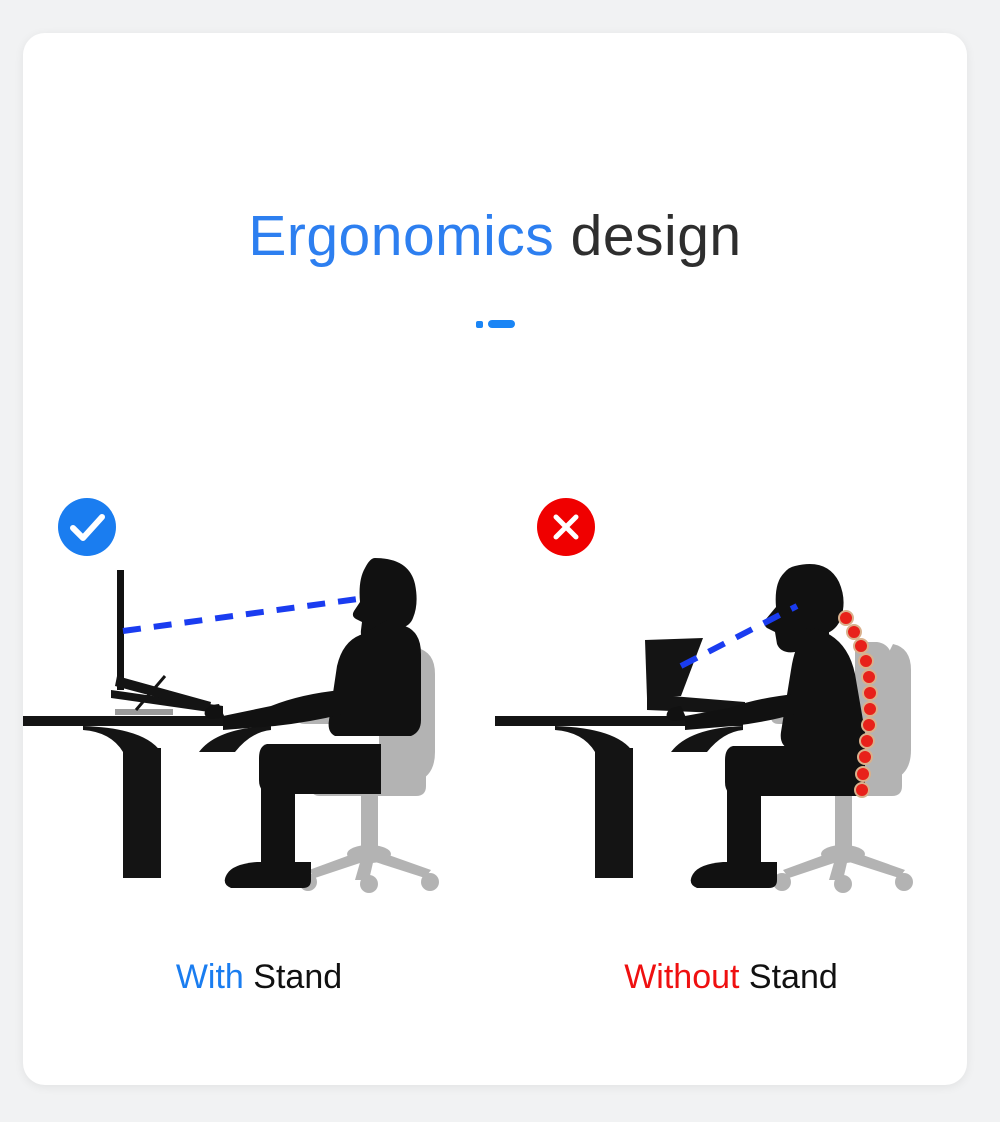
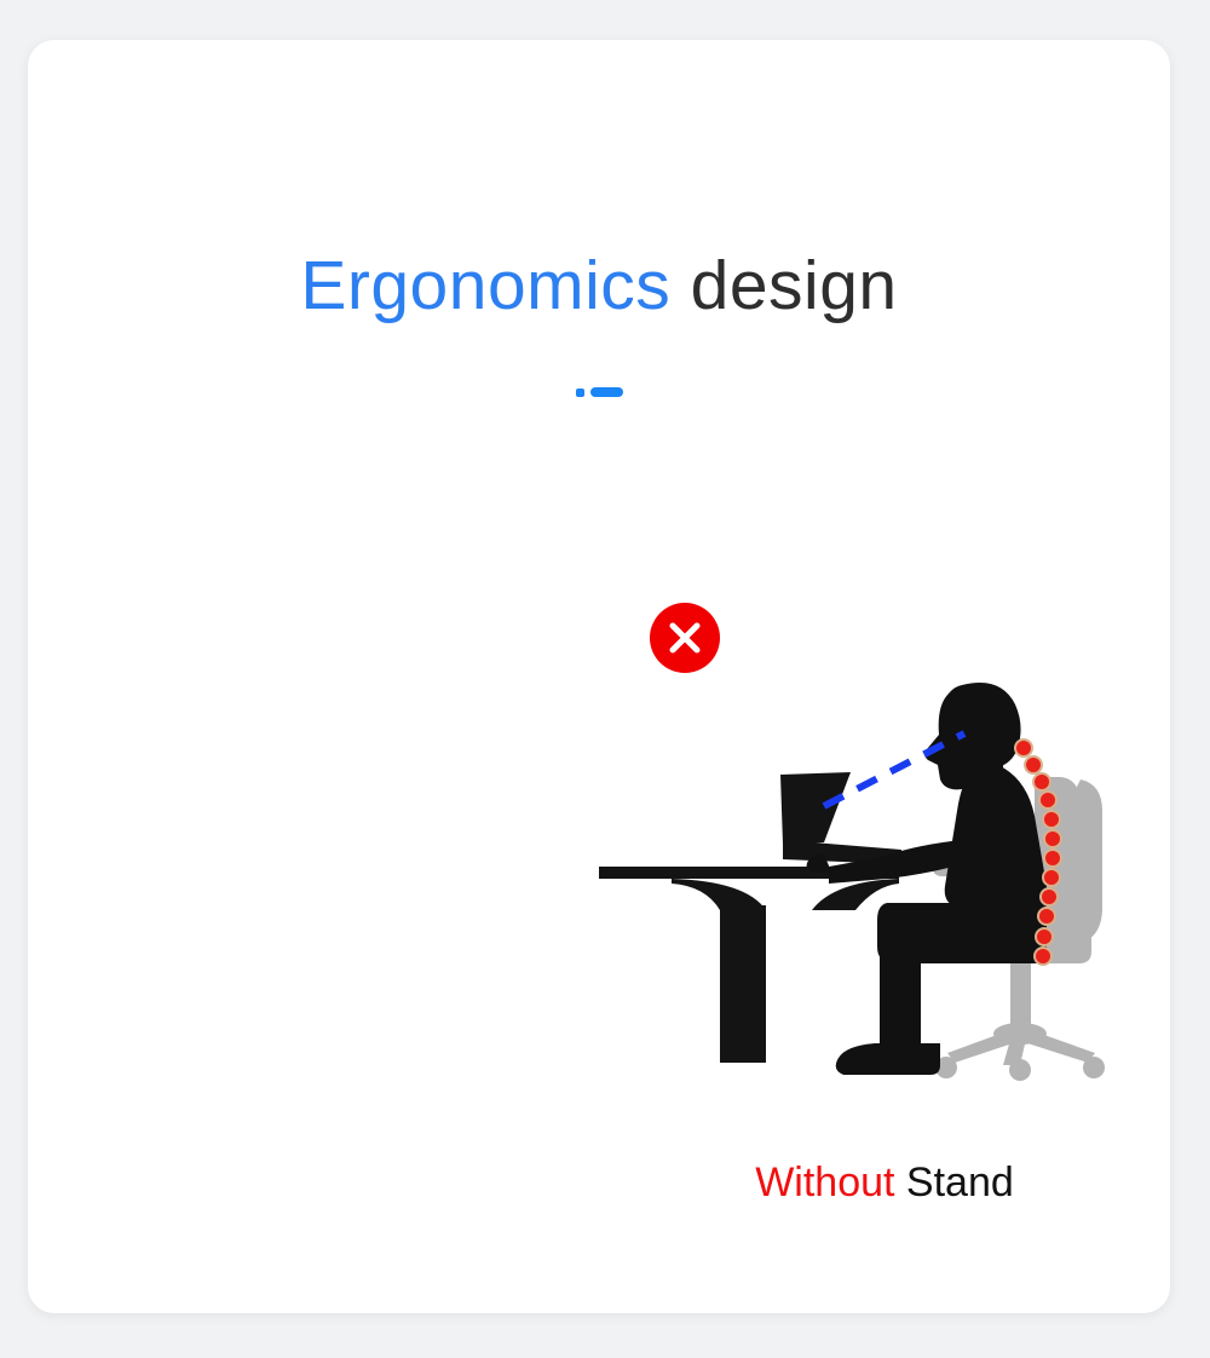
  Ergonomics design
- With Stand
  Without Stand
